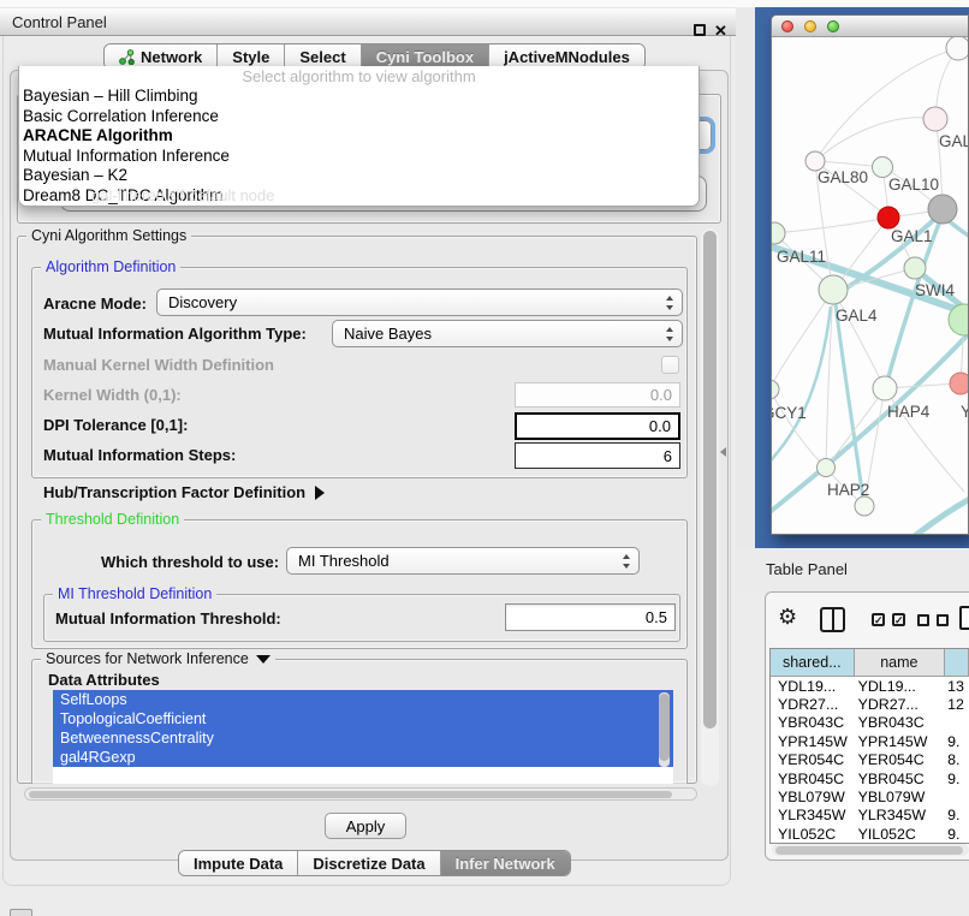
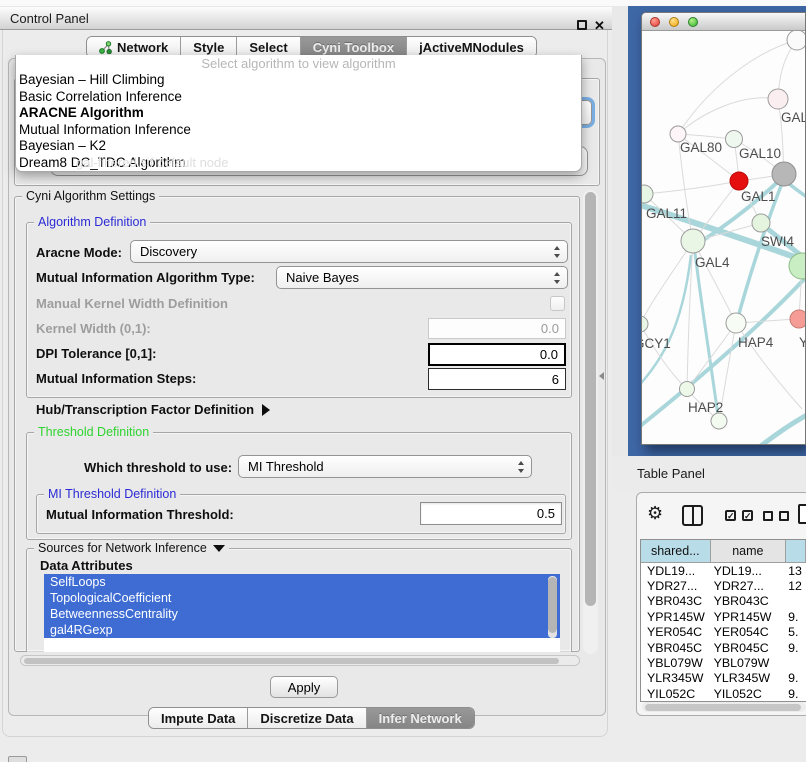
  Control Panel
  ✕
  Network
  Style
  Select
  Cyni Toolbox
  jActiveMNodules
  Select algorithm to view algorithm
  Bayesian – Hill Climbing
  Basic Correlation Inference
  ARACNE Algorithm
  Mutual Information Inference
  Bayesian – K2
  Dream8 DC_TDC Algorithm
  gal-filtered.sif default node
  Cyni Algorithm Settings
  Algorithm Definition
  Aracne Mode:
  Discovery
  Mutual Information Algorithm Type:
  Naive Bayes
  Manual Kernel Width Definition
  Kernel Width (0,1):
  0.0
  DPI Tolerance [0,1]:
  0.0
  Mutual Information Steps:
  6
  Hub/Transcription Factor Definition
  Threshold Definition
  Which threshold to use:
  MI Threshold
  MI Threshold Definition
  Mutual Information Threshold:
  0.5
  Sources for Network Inference
  Data Attributes
  SelfLoops
  TopologicalCoefficient
  BetweennessCentrality
  gal4RGexp
  Apply
  Impute Data
  Discretize Data
  Infer Network
  GAL
  GAL80
  GAL10
  GAL1
  GAL11
  GAL4
  SWI4
  CY1
  HAP4
  Y
  HAP2
  Table Panel
  ⚙
  ✓
  ✓
  shared...
  name
  YDL19...
  YDL19...
  13
  YDR27...
  YDR27...
  12
  YBR043C
  YBR043C
  YPR145W
  YPR145W
  9.
  YER054C
  YER054C
- 8.
+ 5.
  YBR045C
  YBR045C
  9.
  YBL079W
  YBL079W
  YLR345W
  YLR345W
  9.
  YIL052C
  YIL052C
  9.
